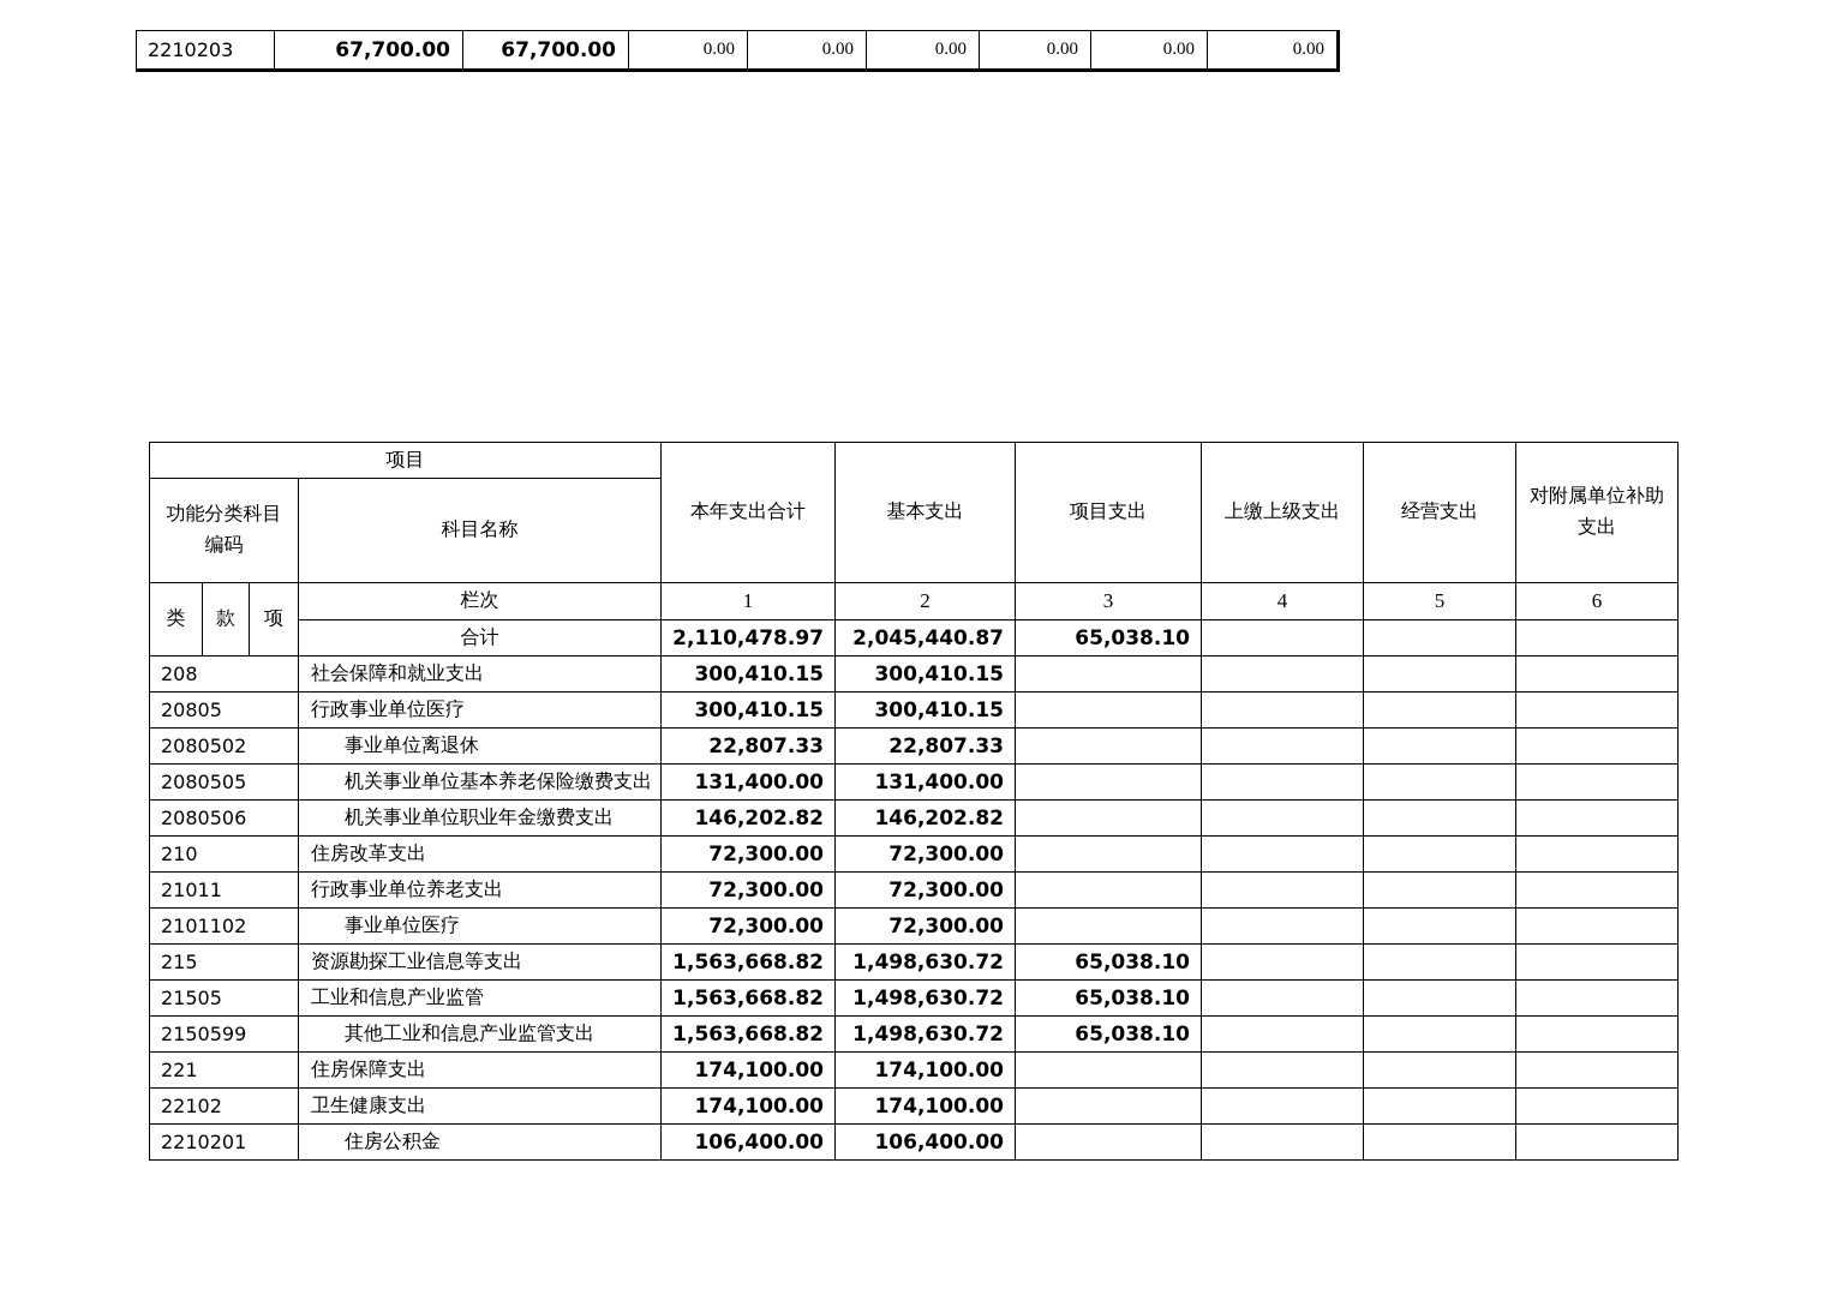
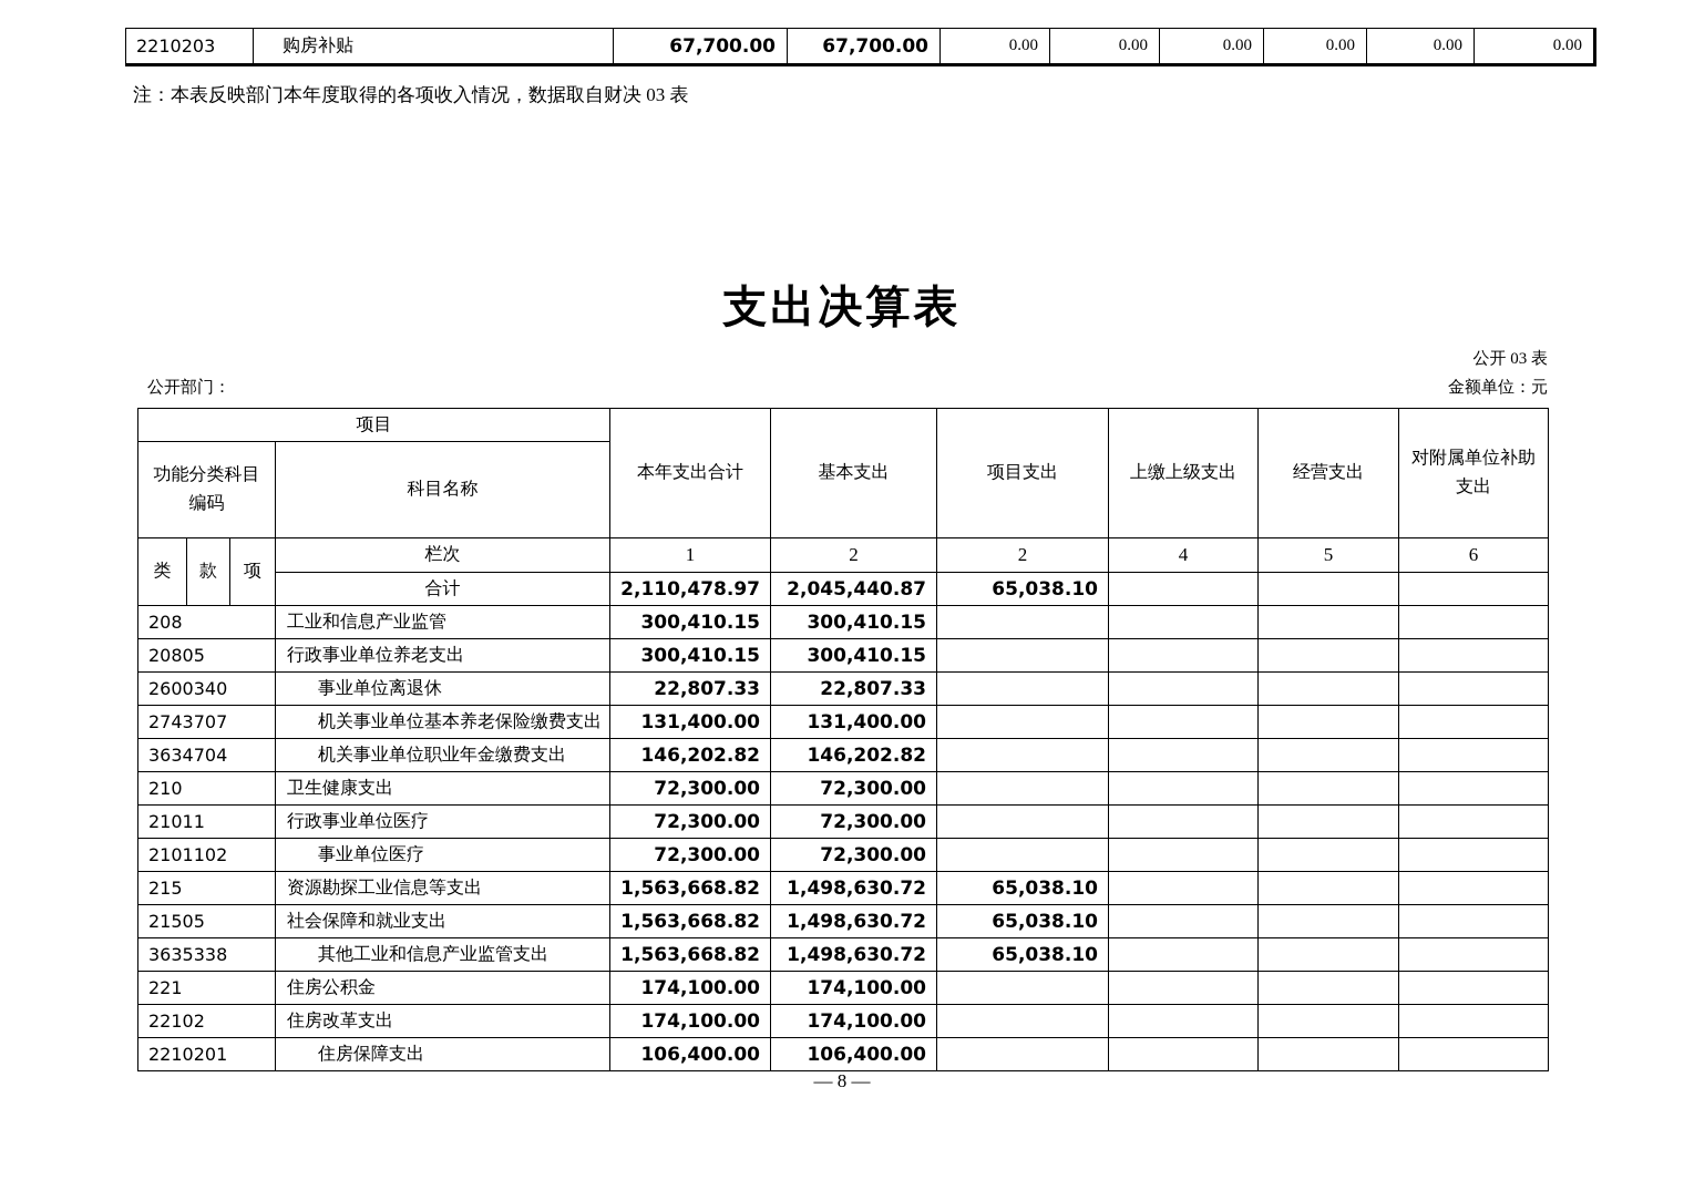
  2210203
+ 购房补贴
  67,700.00
  67,700.00
  0.00
  0.00
  0.00
  0.00
  0.00
  0.00
+ 注：本表反映部门本年度取得的各项收入情况，数据取自财决 03 表
+ 支出决算表
+ 公开 03 表
+ 公开部门：
+ 金额单位：元
  项目	本年支出合计	基本支出	项目支出	上缴上级支出	经营支出	对附属单位补助支出
  功能分类科目 编码	科目名称
- 类	款	项	栏次	1	2	3	4	5	6
+ 类	款	项	栏次	1	2	2	4	5	6
  合计	2,110,478.97	2,045,440.87	65,038.10
- 208	社会保障和就业支出	300,410.15	300,410.15
+ 208	工业和信息产业监管	300,410.15	300,410.15
- 20805	行政事业单位医疗	300,410.15	300,410.15
+ 20805	行政事业单位养老支出	300,410.15	300,410.15
- 2080502	事业单位离退休	22,807.33	22,807.33
+ 2600340	事业单位离退休	22,807.33	22,807.33
- 2080505	机关事业单位基本养老保险缴费支出	131,400.00	131,400.00
+ 2743707	机关事业单位基本养老保险缴费支出	131,400.00	131,400.00
- 2080506	机关事业单位职业年金缴费支出	146,202.82	146,202.82
+ 3634704	机关事业单位职业年金缴费支出	146,202.82	146,202.82
- 210	住房改革支出	72,300.00	72,300.00
+ 210	卫生健康支出	72,300.00	72,300.00
- 21011	行政事业单位养老支出	72,300.00	72,300.00
+ 21011	行政事业单位医疗	72,300.00	72,300.00
  2101102	事业单位医疗	72,300.00	72,300.00
  215	资源勘探工业信息等支出	1,563,668.82	1,498,630.72	65,038.10
- 21505	工业和信息产业监管	1,563,668.82	1,498,630.72	65,038.10
+ 21505	社会保障和就业支出	1,563,668.82	1,498,630.72	65,038.10
- 2150599	其他工业和信息产业监管支出	1,563,668.82	1,498,630.72	65,038.10
+ 3635338	其他工业和信息产业监管支出	1,563,668.82	1,498,630.72	65,038.10
- 221	住房保障支出	174,100.00	174,100.00
+ 221	住房公积金	174,100.00	174,100.00
- 22102	卫生健康支出	174,100.00	174,100.00
+ 22102	住房改革支出	174,100.00	174,100.00
- 2210201	住房公积金	106,400.00	106,400.00
+ 2210201	住房保障支出	106,400.00	106,400.00
+ — 8 —
